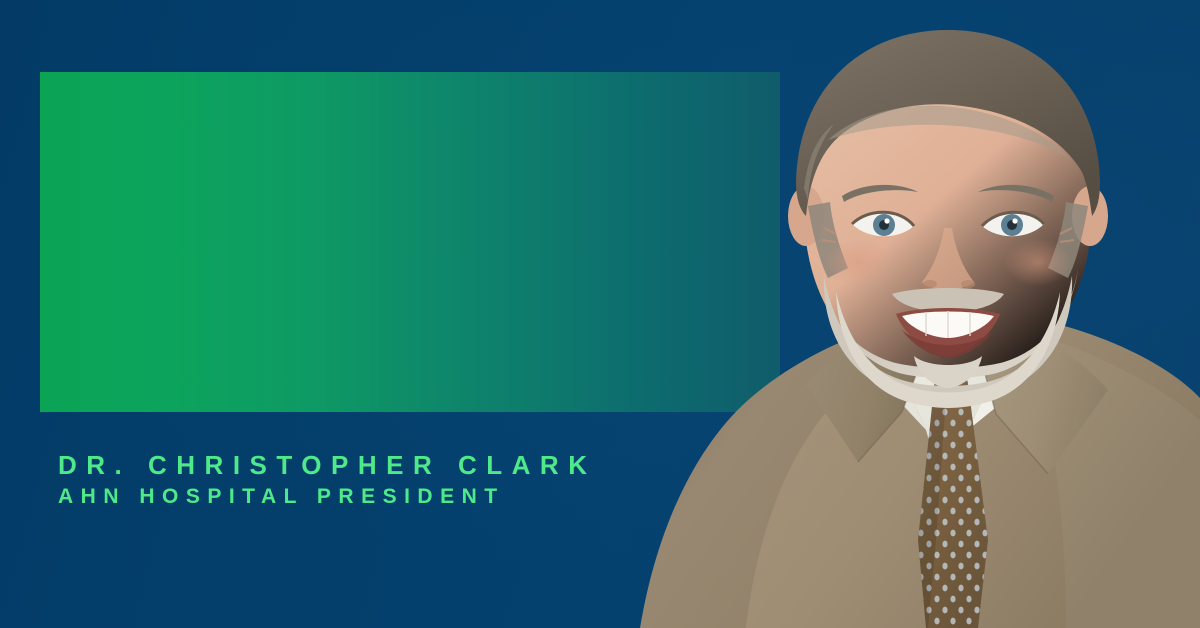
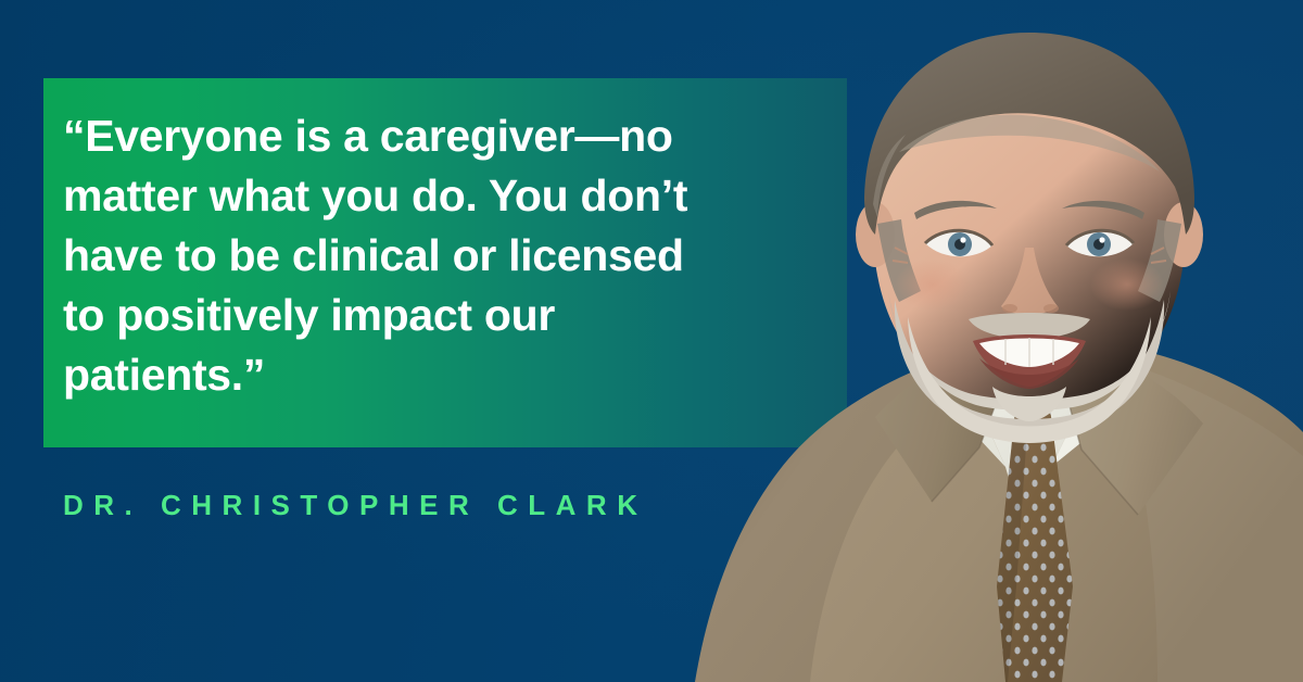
+ “Everyone is a caregiver—no matter what you do. You don’t have to be clinical or licensed to positively impact our patients.”
  DR. CHRISTOPHER CLARK
- AHN HOSPITAL PRESIDENT
